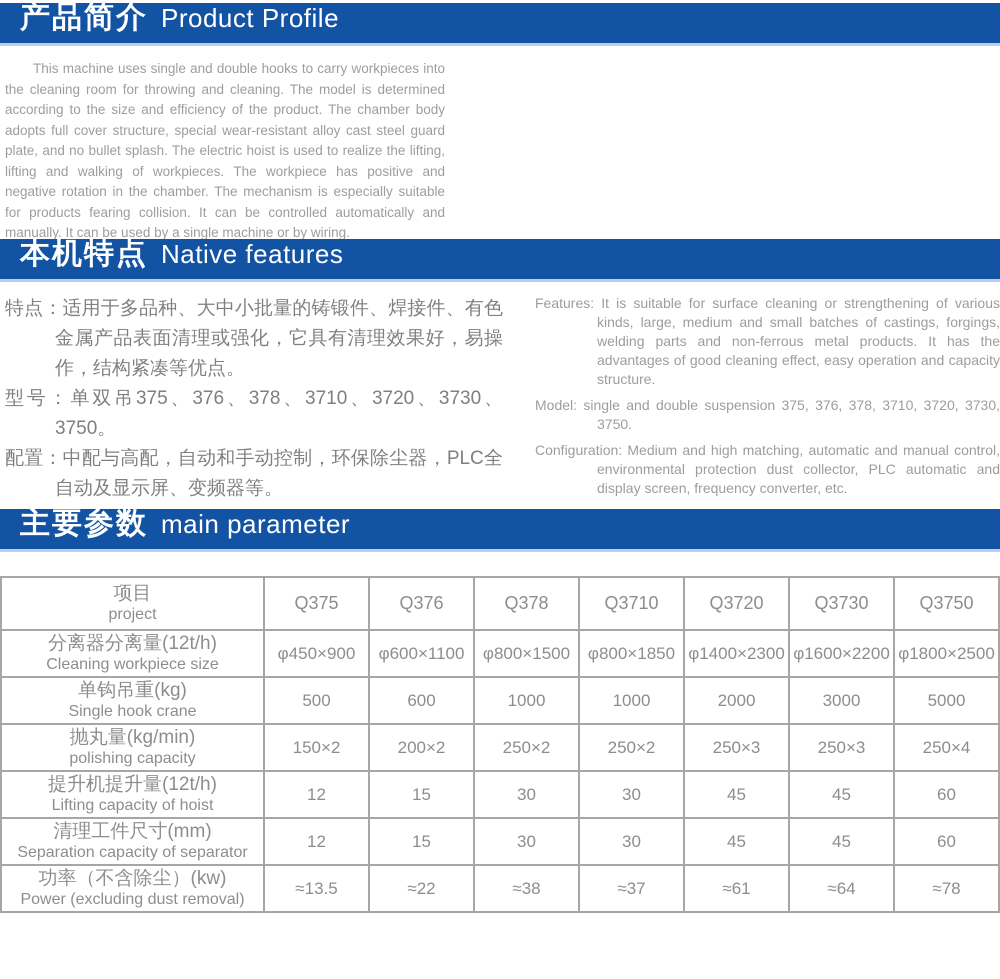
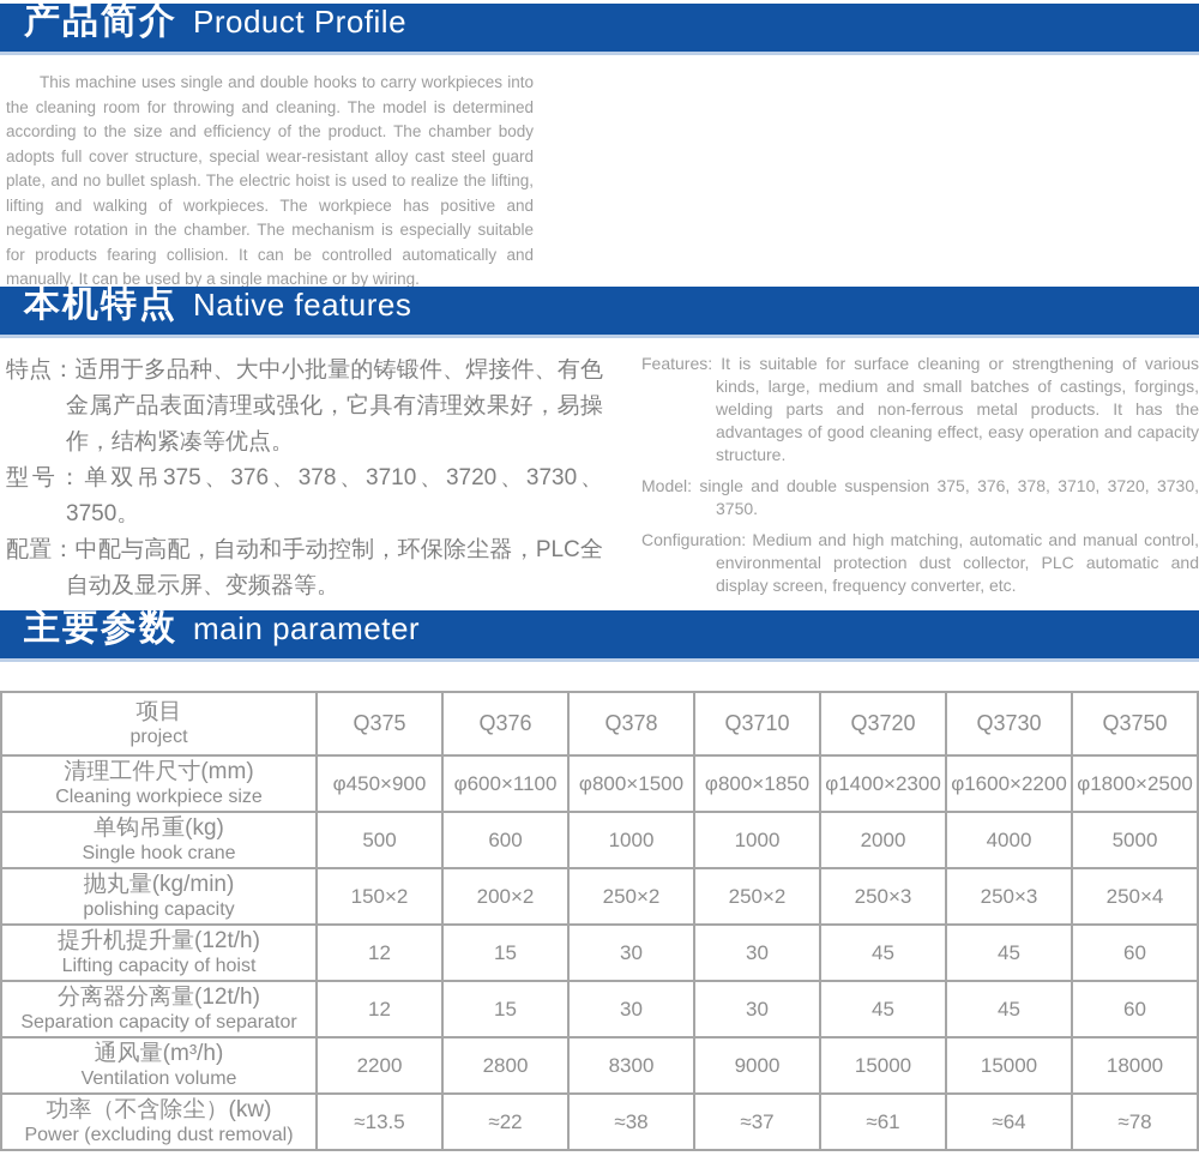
  产品简介
  Product Profile
  This machine uses single and double hooks to carry workpieces into the cleaning room for throwing and cleaning. The model is determined according to the size and efficiency of the product. The chamber body adopts full cover structure, special wear-resistant alloy cast steel guard plate, and no bullet splash. The electric hoist is used to realize the lifting, lifting and walking of workpieces. The workpiece has positive and negative rotation in the chamber. The mechanism is especially suitable for products fearing collision. It can be controlled automatically and manually. It can be used by a single machine or by wiring.
  本机特点
  Native features
  特点：适用于多品种、大中小批量的铸锻件、焊接件、有色金属产品表面清理或强化，它具有清理效果好，易操作，结构紧凑等优点。
  型号：单双吊375、376、378、3710、3720、3730、3750。
  配置：中配与高配，自动和手动控制，环保除尘器，PLC全自动及显示屏、变频器等。
  Features: It is suitable for surface cleaning or strengthening of various kinds, large, medium and small batches of castings, forgings, welding parts and non-ferrous metal products. It has the advantages of good cleaning effect, easy operation and capacity structure.
  Model: single and double suspension 375, 376, 378, 3710, 3720, 3730, 3750.
  Configuration: Medium and high matching, automatic and manual control, environmental protection dust collector, PLC automatic and display screen, frequency converter, etc.
  主要参数
  main parameter
  项目 project	Q375	Q376	Q378	Q3710	Q3720	Q3730	Q3750
- 分离器分离量(12t/h)Cleaning workpiece size	φ450×900	φ600×1100	φ800×1500	φ800×1850	φ1400×2300	φ1600×2200	φ1800×2500
+ 清理工件尺寸(mm)Cleaning workpiece size	φ450×900	φ600×1100	φ800×1500	φ800×1850	φ1400×2300	φ1600×2200	φ1800×2500
- 单钩吊重(kg)Single hook crane	500	600	1000	1000	2000	3000	5000
+ 单钩吊重(kg)Single hook crane	500	600	1000	1000	2000	4000	5000
  抛丸量(kg/min)polishing capacity	150×2	200×2	250×2	250×2	250×3	250×3	250×4
  提升机提升量(12t/h)Lifting capacity of hoist	12	15	30	30	45	45	60
- 清理工件尺寸(mm)Separation capacity of separator	12	15	30	30	45	45	60
+ 分离器分离量(12t/h)Separation capacity of separator	12	15	30	30	45	45	60
+ 通风量(m³/h)Ventilation volume	2200	2800	8300	9000	15000	15000	18000
  功率（不含除尘）(kw)Power (excluding dust removal)	≈13.5	≈22	≈38	≈37	≈61	≈64	≈78
